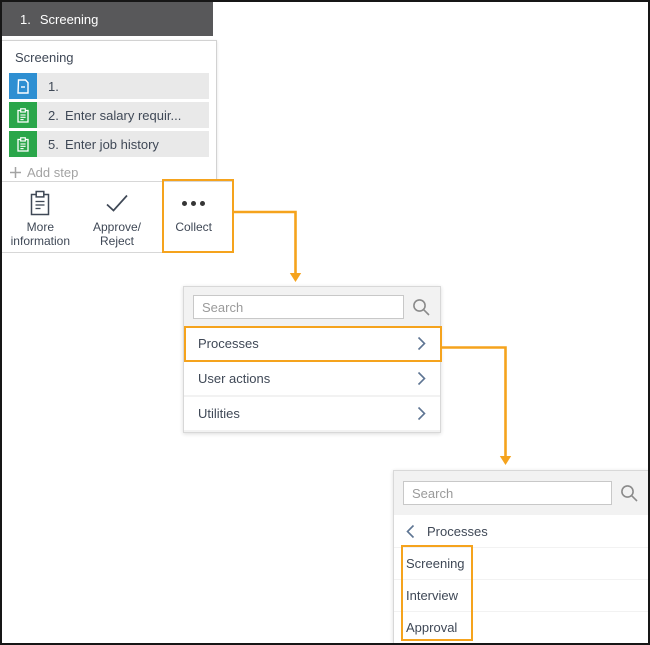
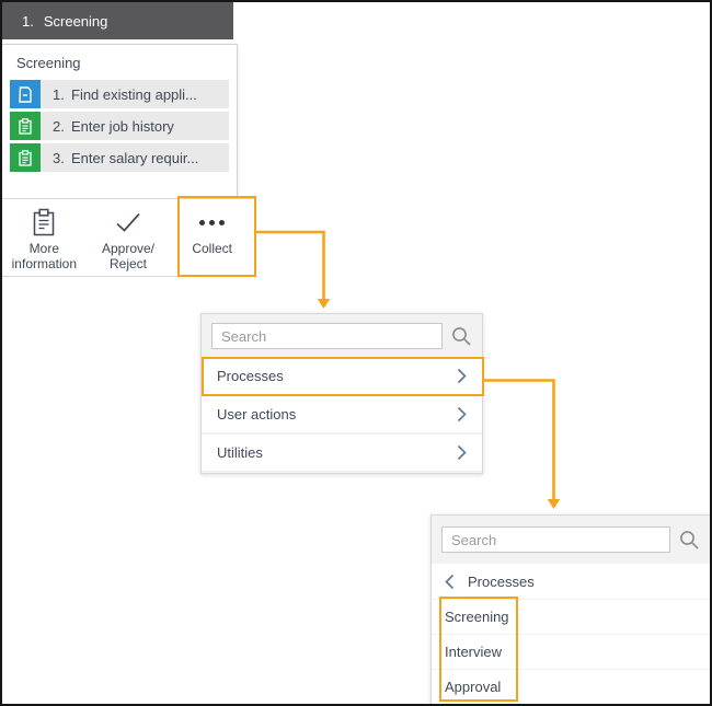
  1.
  Screening
  Screening
  1.
+ Find existing appli...
  2.
- Enter salary requir...
+ Enter job history
- 5.
+ 3.
- Enter job history
+ Enter salary requir...
- Add step
  More
  information
  Approve/
  Reject
  Collect
  Search
  Processes
  User actions
  Utilities
  Search
  Processes
  Screening
  Interview
  Approval
